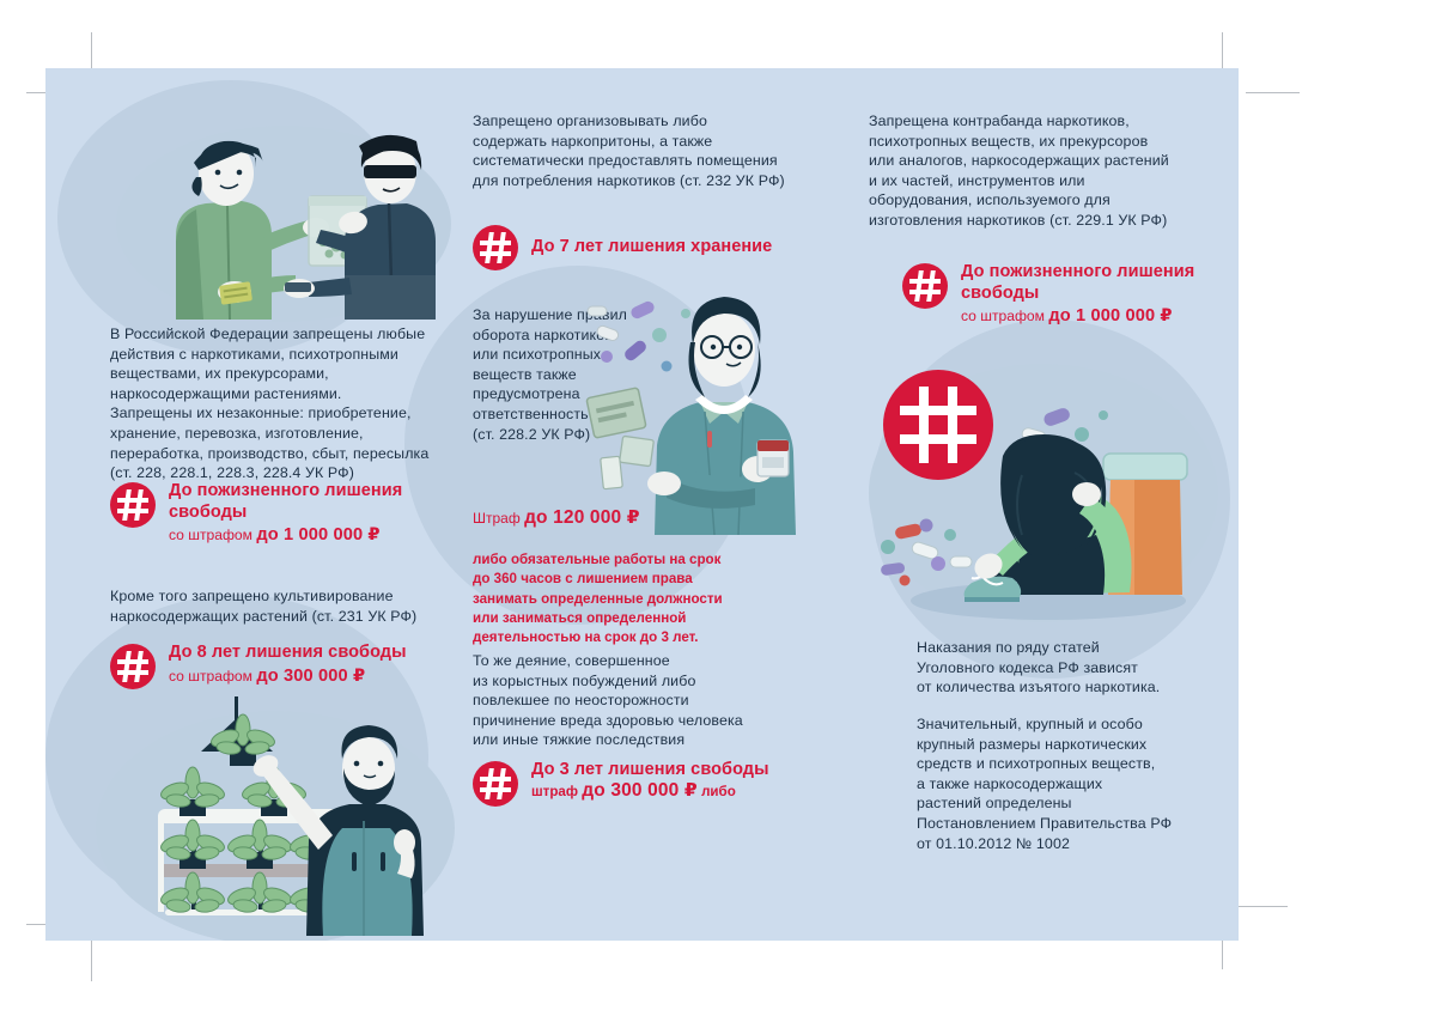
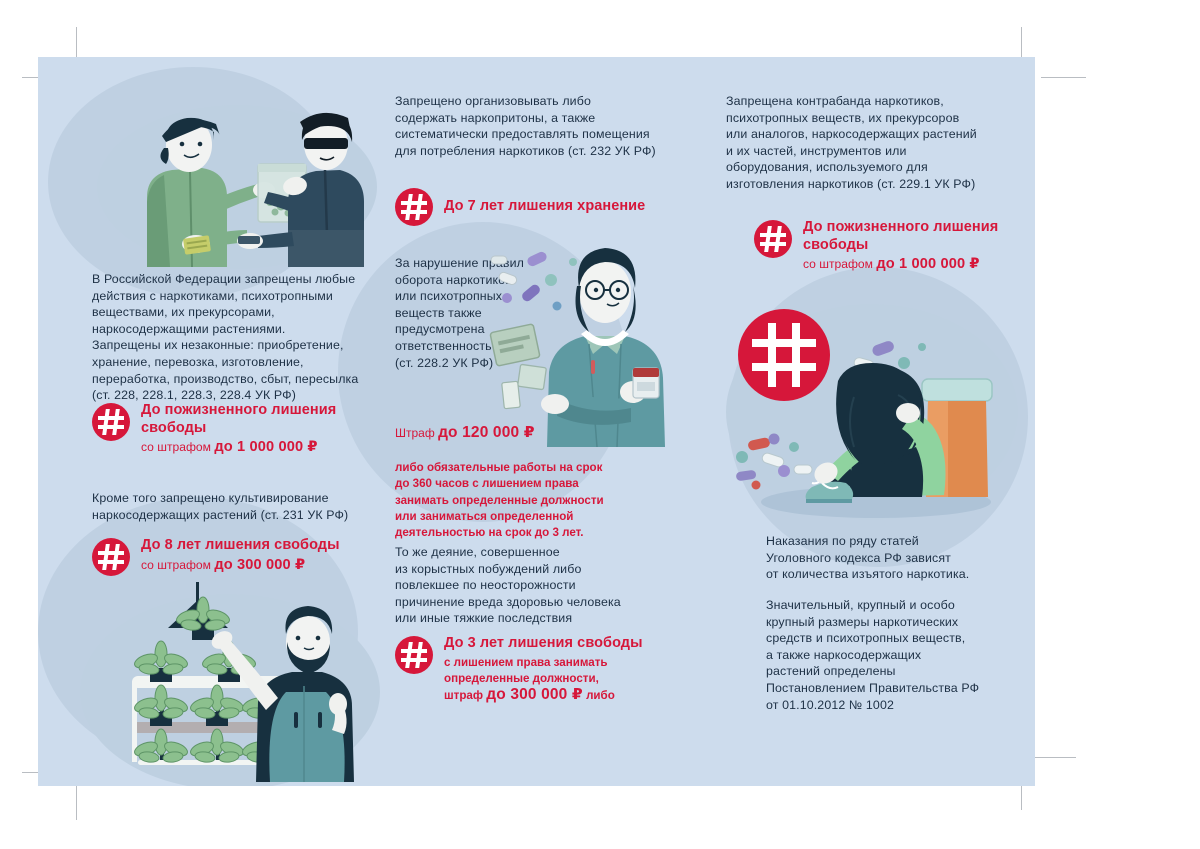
  В Российской Федерации запрещены любые
  действия с наркотиками, психотропными
  веществами, их прекурсорами,
  наркосодержащими растениями.
  Запрещены их незаконные: приобретение,
  хранение, перевозка, изготовление,
  переработка, производство, сбыт, пересылка
  (ст. 228, 228.1, 228.3, 228.4 УК РФ)
  До пожизненного лишения свободы
  со штрафом до 1 000 000 ₽
  Кроме того запрещено культивирование
  наркосодержащих растений (ст. 231 УК РФ)
  До 8 лет лишения свободы
  со штрафом до 300 000 ₽
  Запрещено организовывать либо
  содержать наркопритоны, а также
  систематически предоставлять помещения
  для потребления наркотиков (ст. 232 УК РФ)
  До 7 лет лишения хранение
  За нарушение пил
  оборота наркотик
  или психотропных
  веществ также
  предусмотрена
  ответственность
  (ст. 228.2 УК РФ)
  Штраф до 120 000 ₽
  либо обязательные работы на срок
  до 360 часов с лишением права
  занимать определенные должности
  или заниматься определенной
  деятельностью на срок до 3 лет.
  То же деяние, совершенное
  из корыстных побуждений либо
  повлекшее по неосторожности
  причинение вреда здоровью человека
  или иные тяжкие последствия
  До 3 лет лишения свободы
+ с лишением права занимать
+ определенные должности,
  штраф до 300 000 ₽ либо
  Запрещена контрабанда наркотиков,
  психотропных веществ, их прекурсоров
  или аналогов, наркосодержащих растений
  и их частей, инструментов или
  оборудования, используемого для
  изготовления наркотиков (ст. 229.1 УК РФ)
  До пожизненного лишения свободы
  со штрафом до 1 000 000 ₽
  Наказания по ряду статей
  Уголовного кодекса РФ зависят
  от количества изъятого наркотика.
  Значительный, крупный и особо
  крупный размеры наркотических
  средств и психотропных веществ,
  а также наркосодержащих
  растений определены
  Постановлением Правительства РФ
  от 01.10.2012 № 1002
